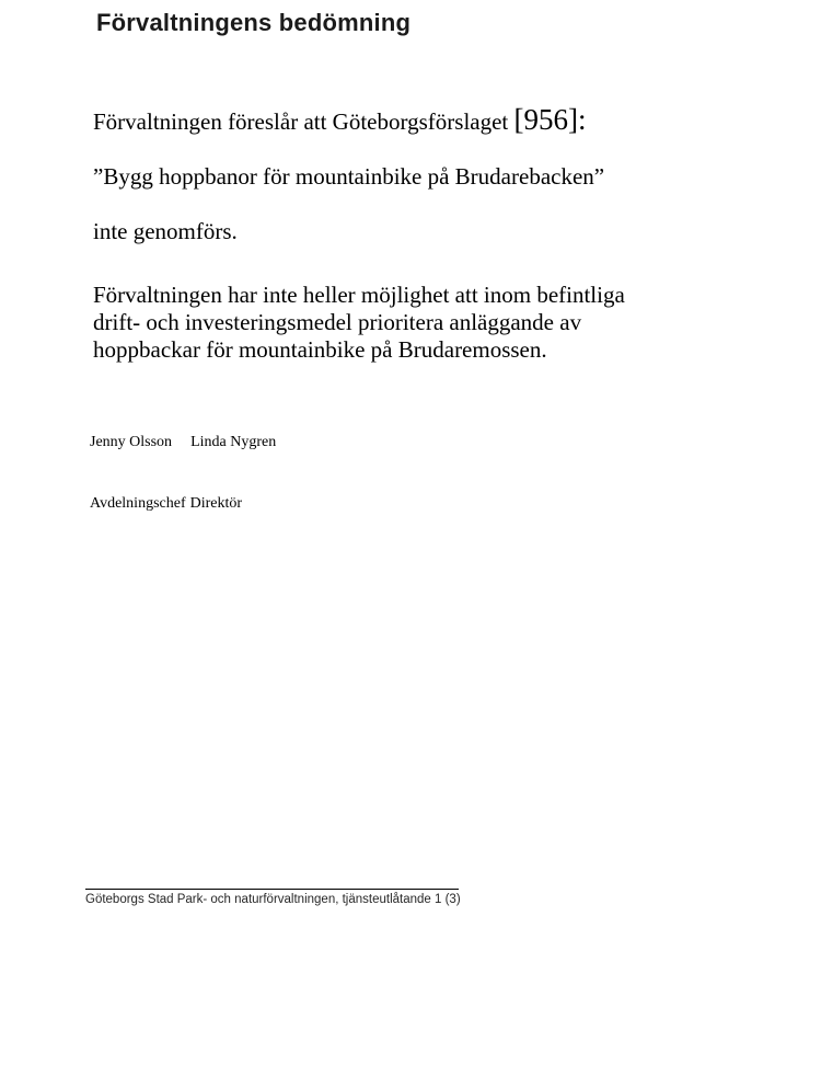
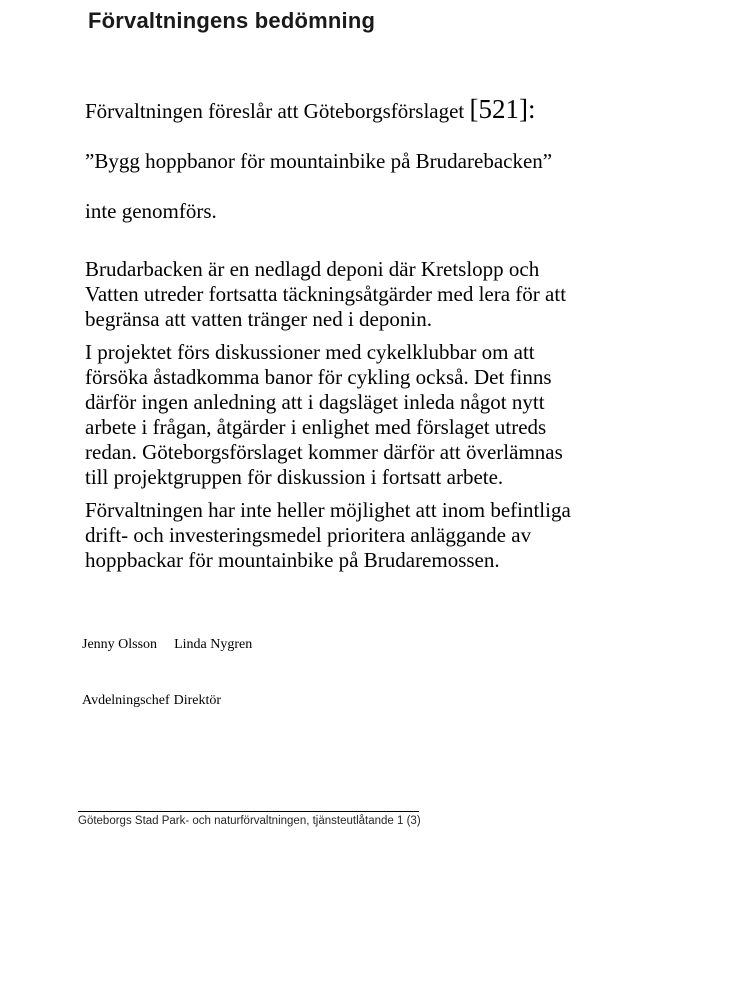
  Förvaltningens bedömning
- Förvaltningen föreslår att Göteborgsförslaget [956]:
+ Förvaltningen föreslår att Göteborgsförslaget [521]:
  ”Bygg hoppbanor för mountainbike på Brudarebacken”
  inte genomförs.
+ Brudarbacken är en nedlagd deponi där Kretslopp och
+ Vatten utreder fortsatta täckningsåtgärder med lera för att
+ begränsa att vatten tränger ned i deponin.
+ I projektet förs diskussioner med cykelklubbar om att
+ försöka åstadkomma banor för cykling också. Det finns
+ därför ingen anledning att i dagsläget inleda något nytt
+ arbete i frågan, åtgärder i enlighet med förslaget utreds
+ redan. Göteborgsförslaget kommer därför att överlämnas
+ till projektgruppen för diskussion i fortsatt arbete.
  Förvaltningen har inte heller möjlighet att inom befintliga
  drift- och investeringsmedel prioritera anläggande av
  hoppbackar för mountainbike på Brudaremossen.
  Jenny Olsson Linda Nygren
  Avdelningschef Direktör
  Göteborgs Stad Park- och naturförvaltningen, tjänsteutlåtande 1 (3)
